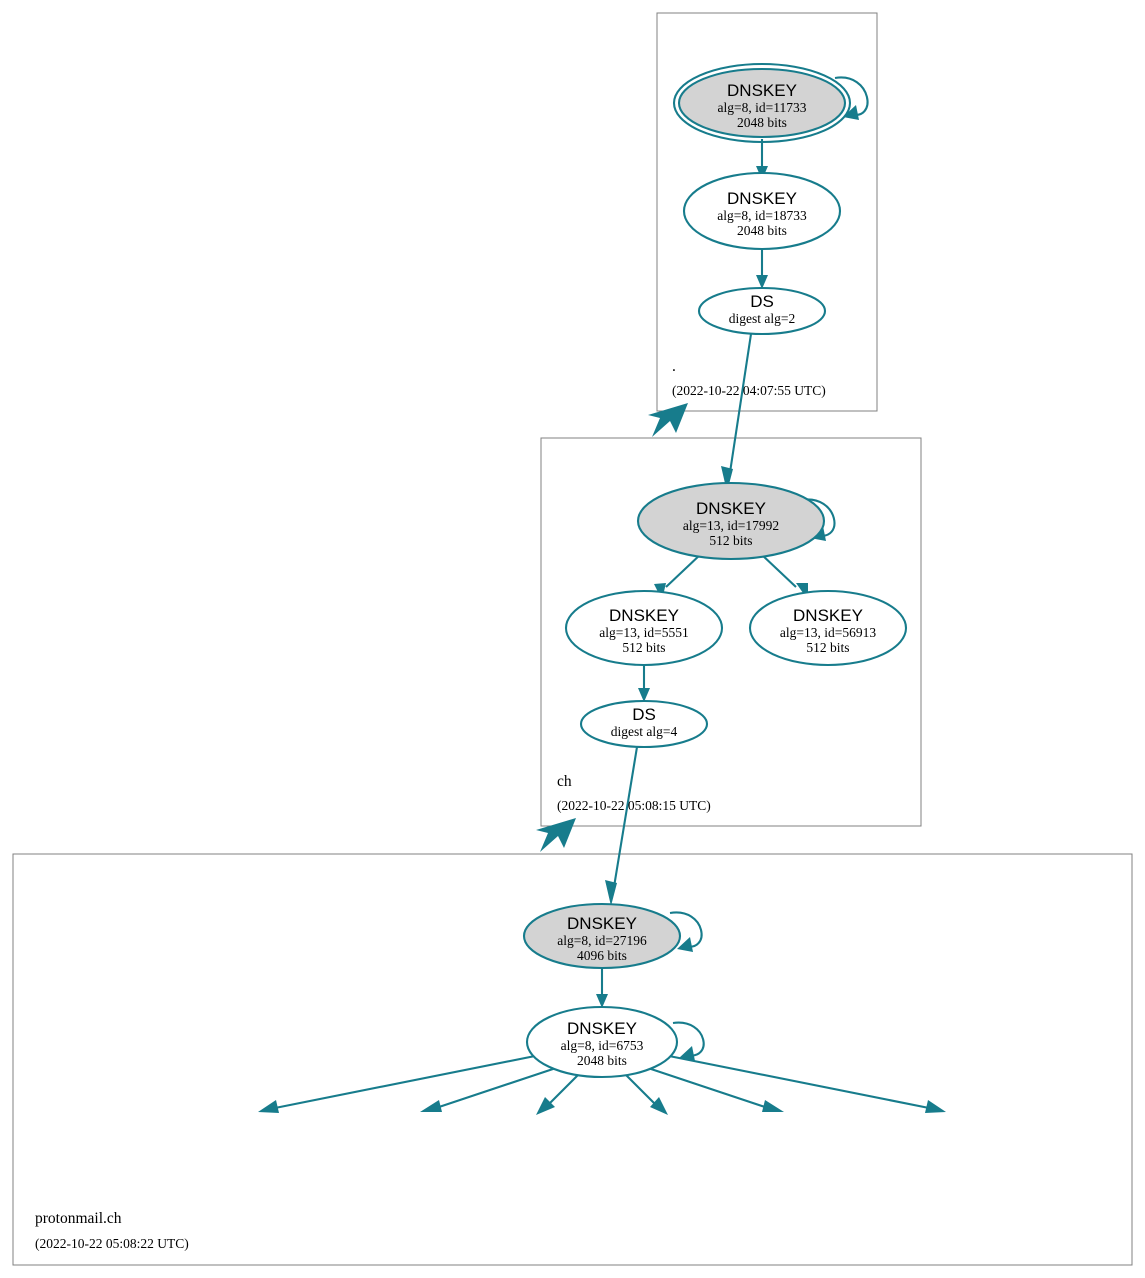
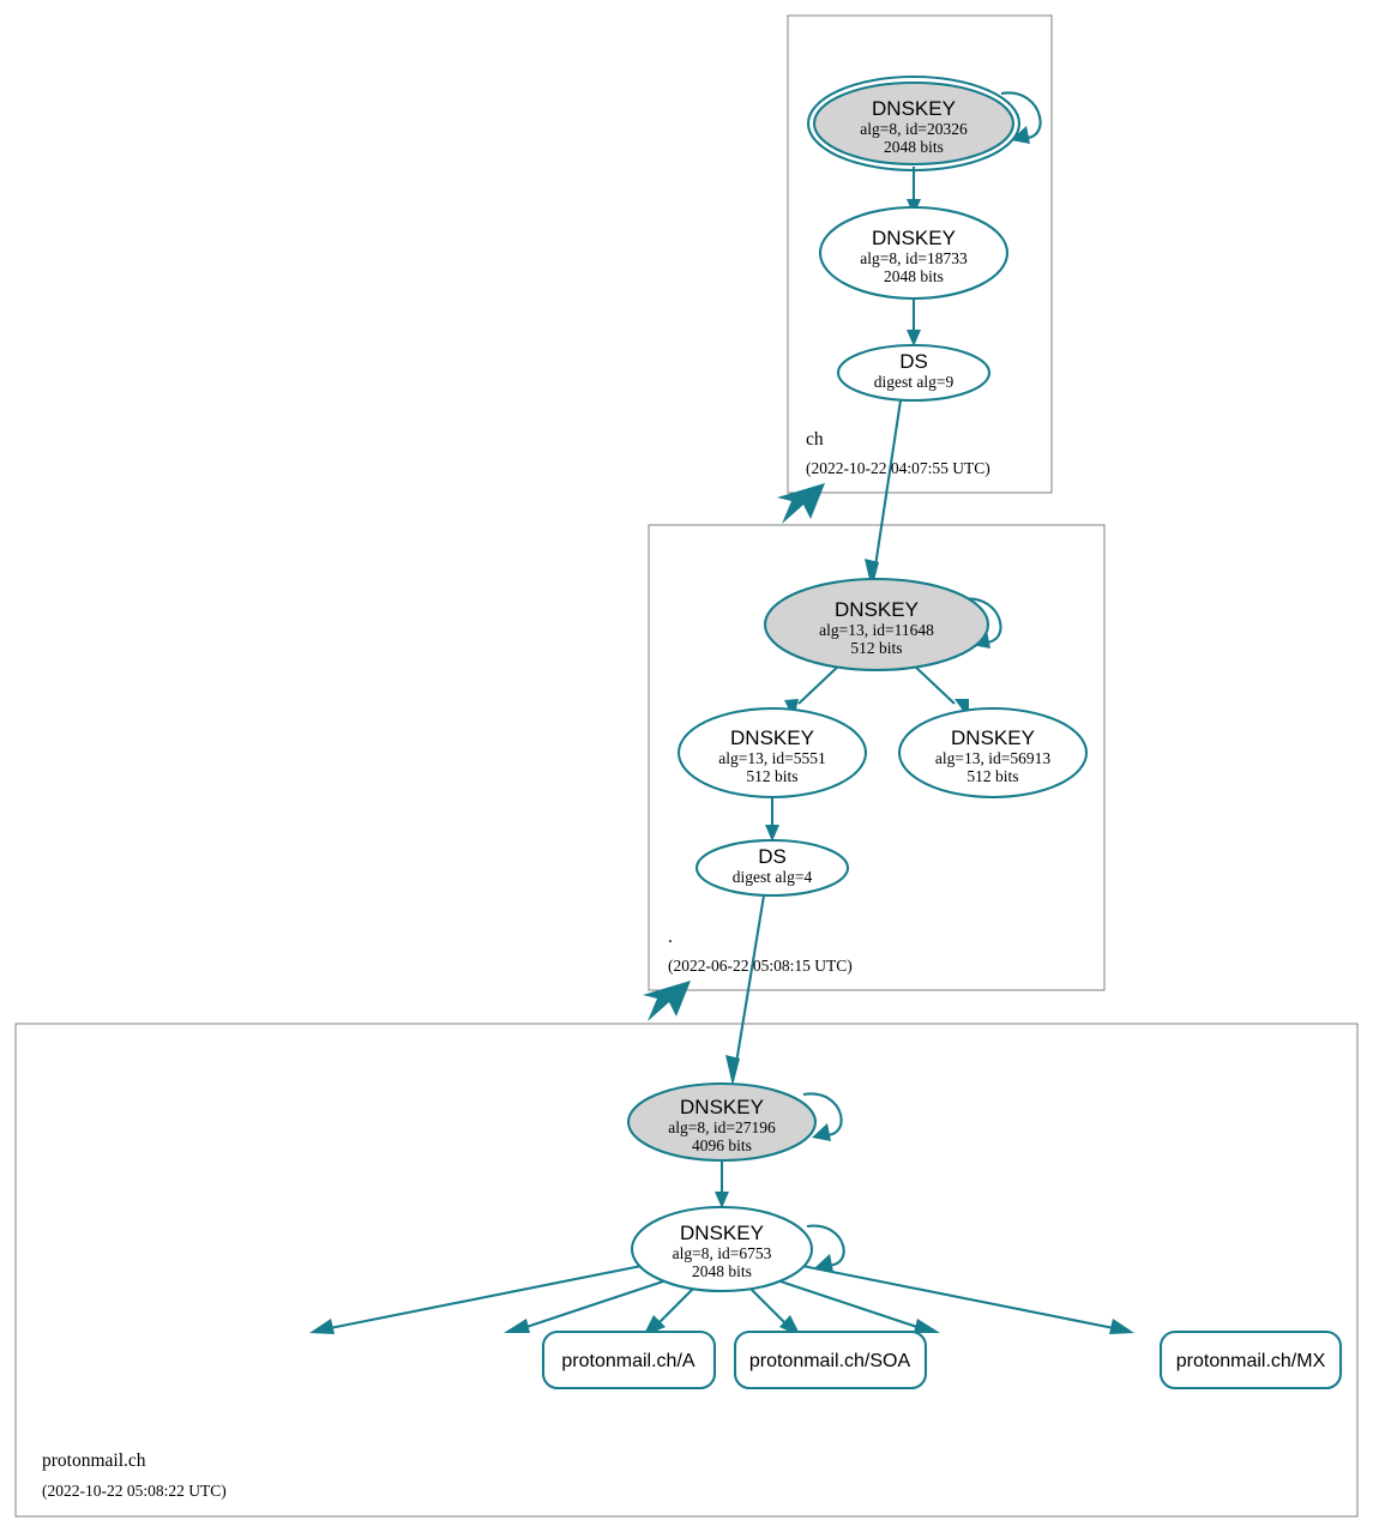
  DNSKEY
- alg=8, id=11733
+ alg=8, id=20326
  2048 bits
  DNSKEY
  alg=8, id=18733
  2048 bits
  DS
- digest alg=2
+ digest alg=9
- .
+ ch
  (2022-10-22 04:07:55 UTC)
  DNSKEY
- alg=13, id=17992
+ alg=13, id=11648
  512 bits
  DNSKEY
  alg=13, id=5551
  512 bits
  DNSKEY
  alg=13, id=56913
  512 bits
  DS
  digest alg=4
- ch
+ .
- (2022-10-22 05:08:15 UTC)
+ (2022-06-22 05:08:15 UTC)
  DNSKEY
  alg=8, id=27196
  4096 bits
  DNSKEY
  alg=8, id=6753
  2048 bits
+ protonmail.ch/A
+ protonmail.ch/SOA
+ protonmail.ch/MX
  protonmail.ch
  (2022-10-22 05:08:22 UTC)
